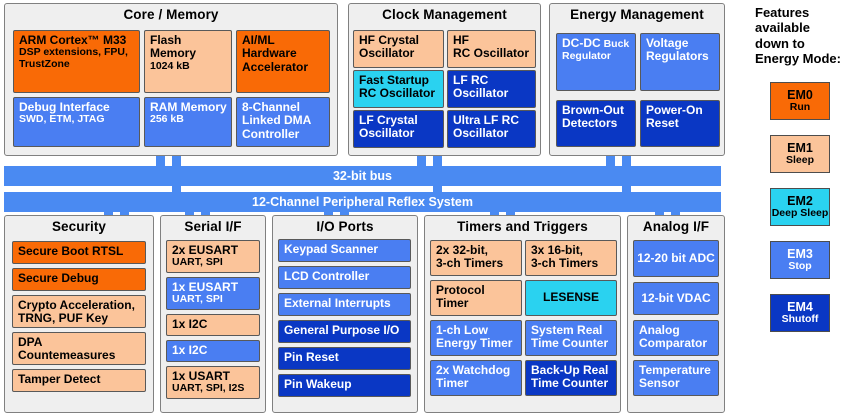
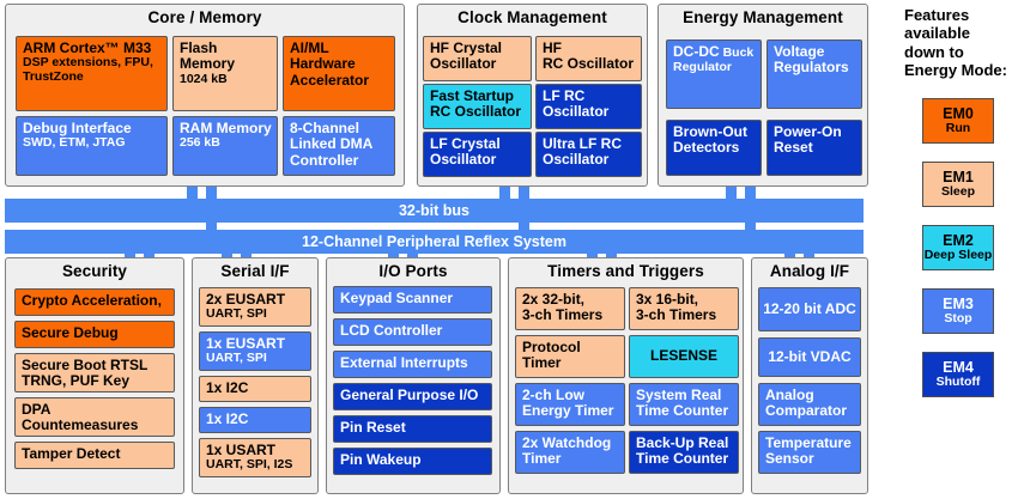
  Core / Memory
  ARM Cortex™ M33
  DSP extensions, FPU,
  TrustZone
  Flash
  Memory
  1024 kB
  AI/ML
  Hardware
  Accelerator
  Debug Interface
  SWD, ETM, JTAG
  RAM Memory
  256 kB
  8-Channel
  Linked DMA
  Controller
  Clock Management
  HF Crystal
  Oscillator
  HF
  RC Oscillator
  Fast Startup
  RC Oscillator
  LF RC
  Oscillator
  LF Crystal
  Oscillator
  Ultra LF RC
  Oscillator
  Energy Management
  DC-DC Buck
  Regulator
  Voltage
  Regulators
  Brown-Out
  Detectors
  Power-On
  Reset
  32-bit bus
  12-Channel Peripheral Reflex System
  Security
- Secure Boot RTSL
+ Crypto Acceleration,
  Secure Debug
- Crypto Acceleration,
+ Secure Boot RTSL
  TRNG, PUF Key
  DPA
  Countemeasures
  Tamper Detect
  Serial I/F
  2x EUSART
  UART, SPI
  1x EUSART
  UART, SPI
  1x I2C
  1x I2C
  1x USART
  UART, SPI, I2S
  I/O Ports
  Keypad Scanner
  LCD Controller
  External Interrupts
  General Purpose I/O
  Pin Reset
  Pin Wakeup
  Timers and Triggers
  2x 32-bit,
  3-ch Timers
  3x 16-bit,
  3-ch Timers
  Protocol
  Timer
  LESENSE
- 1-ch Low
+ 2-ch Low
  Energy Timer
  System Real
  Time Counter
  2x Watchdog
  Timer
  Back-Up Real
  Time Counter
  Analog I/F
  12-20 bit ADC
  12-bit VDAC
  Analog
  Comparator
  Temperature
  Sensor
  Features
  available
  down to
  Energy Mode:
  EM0
  Run
  EM1
  Sleep
  EM2
  Deep Sleep
  EM3
  Stop
  EM4
  Shutoff
